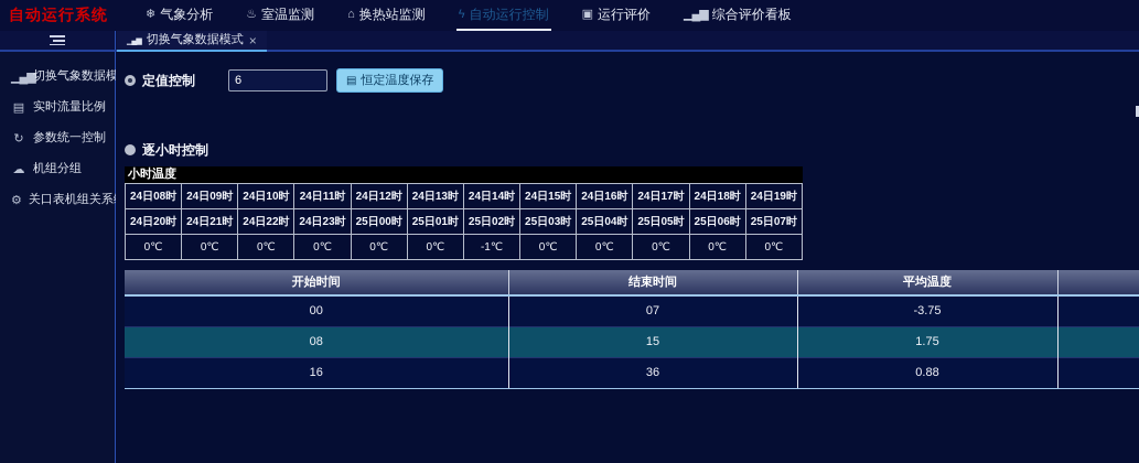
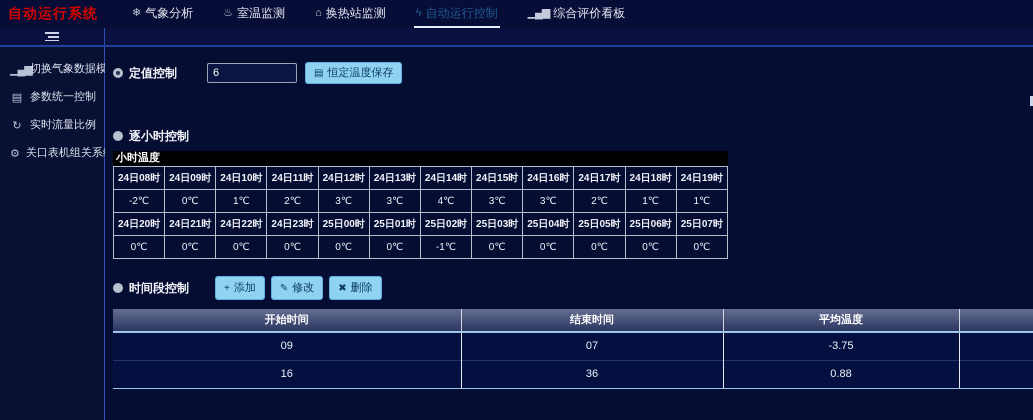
  自动运行系统
  ❄
  气象分析
  ♨
  室温监测
  ⌂
  换热站监测
  ϟ
  自动运行控制
- ▣
- 运行评价
  ▁▄▆
  综合评价看板
- 切换气象数据模式
- ×
  ▁▄▆
  切换气象数据模
  ▤
- 实时流量比例
+ 参数统一控制
  ↻
- 参数统一控制
+ 实时流量比例
- ☁
- 机组分组
  ⚙
  关口表机组关系
  定值控制
  6
  ▤
  恒定温度保存
  逐小时控制
  小时温度
  24日08时	24日09时	24日10时	24日11时	24日12时	24日13时	24日14时	24日15时	24日16时	24日17时	24日18时	24日19时
+ -2℃	0℃	1℃	2℃	3℃	3℃	4℃	3℃	3℃	2℃	1℃	1℃
  24日20时	24日21时	24日22时	24日23时	25日00时	25日01时	25日02时	25日03时	25日04时	25日05时	25日06时	25日07时
  0℃	0℃	0℃	0℃	0℃	0℃	-1℃	0℃	0℃	0℃	0℃	0℃
+ 时间段控制
+ +
+ 添加
+ ✎
+ 修改
+ ✖
+ 删除
  开始时间	结束时间	平均温度
- 00	07	-3.75
+ 09	07	-3.75
- 08	15	1.75
  16	36	0.88
